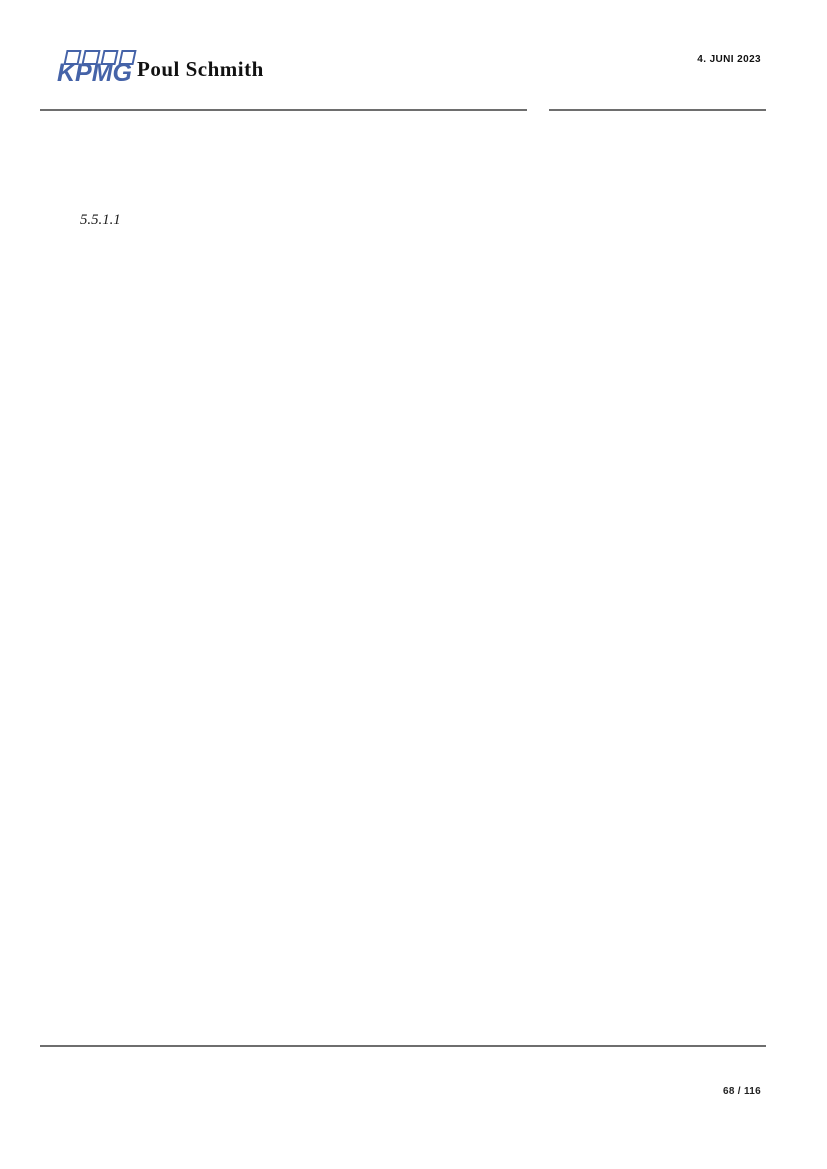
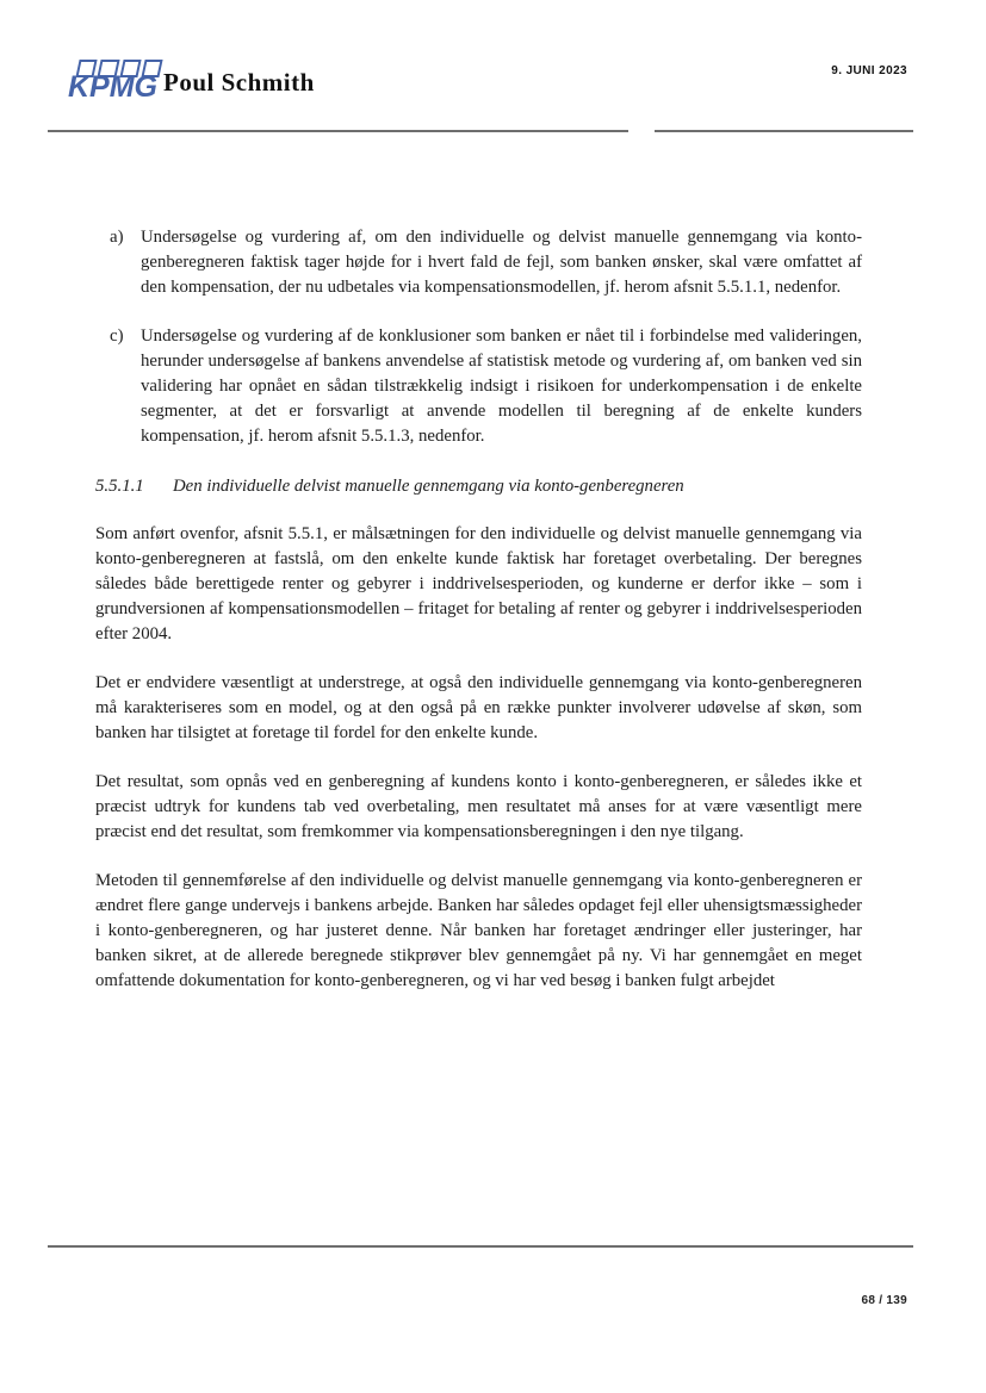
  KPMG
  Poul Schmith
- 4. JUNI 2023
+ 9. JUNI 2023
+ a)
+ Undersøgelse og vurdering af, om den individuelle og delvist manuelle gennemgang via konto-genberegneren faktisk tager højde for i hvert fald de fejl, som banken ønsker, skal være omfattet af den kompensation, der nu udbetales via kompensationsmodellen, jf. herom afsnit 5.5.1.1, nedenfor.
+ c)
+ Undersøgelse og vurdering af de konklusioner som banken er nået til i forbindelse med valideringen, herunder undersøgelse af bankens anvendelse af statistisk metode og vurdering af, om banken ved sin validering har opnået en sådan tilstrækkelig indsigt i risikoen for underkompensation i de enkelte segmenter, at det er forsvarligt at anvende modellen til beregning af de enkelte kunders kompensation, jf. herom afsnit 5.5.1.3, nedenfor.
  5.5.1.1
+ Den individuelle delvist manuelle gennemgang via konto-genberegneren
+ Som anført ovenfor, afsnit 5.5.1, er målsætningen for den individuelle og delvist manuelle gennemgang via konto-genberegneren at fastslå, om den enkelte kunde faktisk har foretaget overbetaling. Der beregnes således både berettigede renter og gebyrer i inddrivelsesperioden, og kunderne er derfor ikke – som i grundversionen af kompensationsmodellen – fritaget for betaling af renter og gebyrer i inddrivelsesperioden efter 2004.
+ Det er endvidere væsentligt at understrege, at også den individuelle gennemgang via konto-genberegneren må karakteriseres som en model, og at den også på en række punkter involverer udøvelse af skøn, som banken har tilsigtet at foretage til fordel for den enkelte kunde.
+ Det resultat, som opnås ved en genberegning af kundens konto i konto-genberegneren, er således ikke et præcist udtryk for kundens tab ved overbetaling, men resultatet må anses for at være væsentligt mere præcist end det resultat, som fremkommer via kompensationsberegningen i den nye tilgang.
+ Metoden til gennemførelse af den individuelle og delvist manuelle gennemgang via konto-genberegneren er ændret flere gange undervejs i bankens arbejde. Banken har således opdaget fejl eller uhensigtsmæssigheder i konto-genberegneren, og har justeret denne. Når banken har foretaget ændringer eller justeringer, har banken sikret, at de allerede beregnede stikprøver blev gennemgået på ny. Vi har gennemgået en meget omfattende dokumentation for konto-genberegneren, og vi har ved besøg i banken fulgt arbejdet
- 68 / 116
+ 68 / 139
